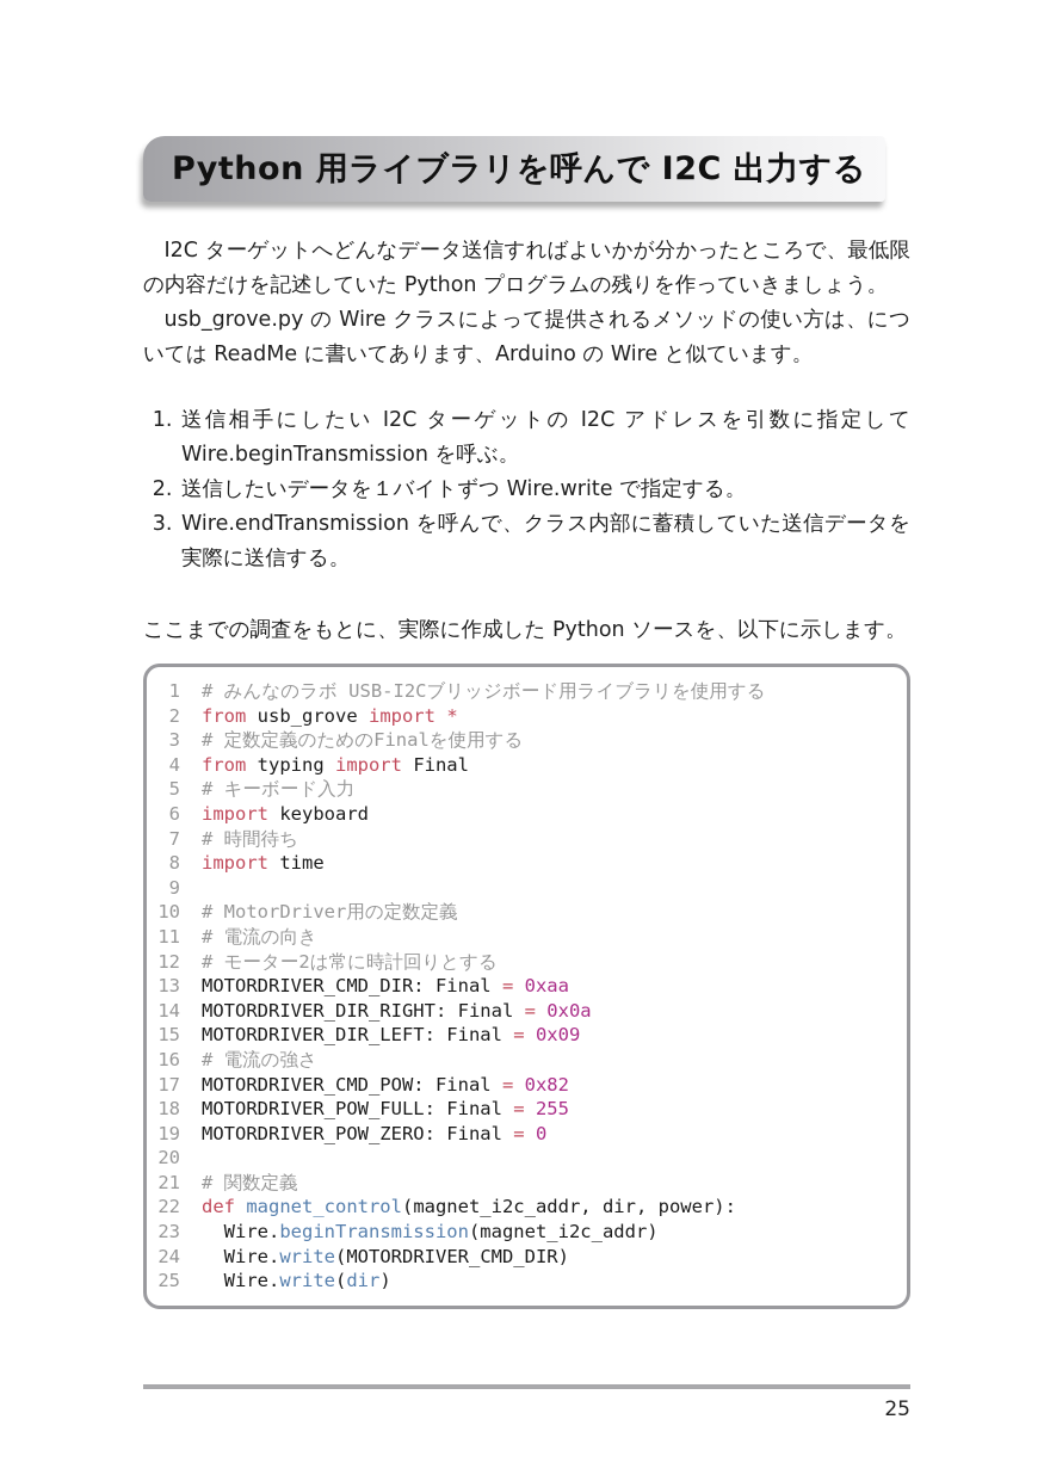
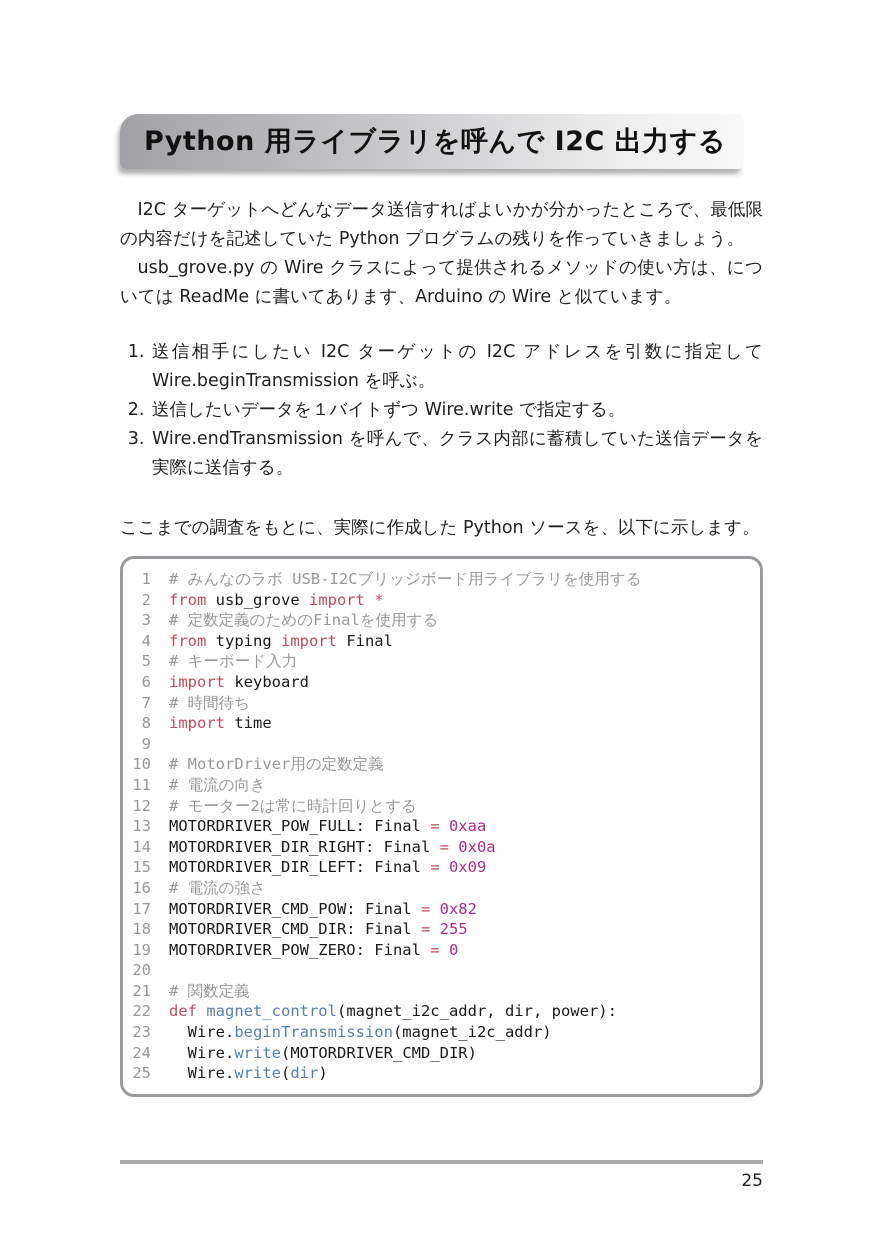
  Python 用ライブラリを呼んで I2C 出力する
  I2C ターゲットへどんなデータ送信すればよいかが分かったところで、最低限の内容だけを記述していた Python プログラムの残りを作っていきましょう。
  usb_grove.py の Wire クラスによって提供されるメソッドの使い方は、については ReadMe に書いてあります、Arduino の Wire と似ています。
  送信相手にしたい I2C ターゲットの I2C アドレスを引数に指定して Wire.beginTransmission を呼ぶ。
  送信したいデータを１バイトずつ Wire.write で指定する。
  Wire.endTransmission を呼んで、クラス内部に蓄積していた送信データを実際に送信する。
  ここまでの調査をもとに、実際に作成した Python ソースを、以下に示します。
  1
  # みんなのラボ USB-I2Cブリッジボード用ライブラリを使用する
  2
  from usb_grove import *
  3
  # 定数定義のためのFinalを使用する
  4
  from typing import Final
  5
  # キーボード入力
  6
  import keyboard
  7
  # 時間待ち
  8
  import time
  9
  10
  # MotorDriver用の定数定義
  11
  # 電流の向き
  12
  # モーター2は常に時計回りとする
  13
- MOTORDRIVER_CMD_DIR: Final = 0xaa
+ MOTORDRIVER_POW_FULL: Final = 0xaa
  14
  MOTORDRIVER_DIR_RIGHT: Final = 0x0a
  15
  MOTORDRIVER_DIR_LEFT: Final = 0x09
  16
  # 電流の強さ
  17
  MOTORDRIVER_CMD_POW: Final = 0x82
  18
- MOTORDRIVER_POW_FULL: Final = 255
+ MOTORDRIVER_CMD_DIR: Final = 255
  19
  MOTORDRIVER_POW_ZERO: Final = 0
  20
  21
  # 関数定義
  22
  def magnet_control(magnet_i2c_addr, dir, power):
  23
  Wire.beginTransmission(magnet_i2c_addr)
  24
  Wire.write(MOTORDRIVER_CMD_DIR)
  25
  Wire.write(dir)
  25
